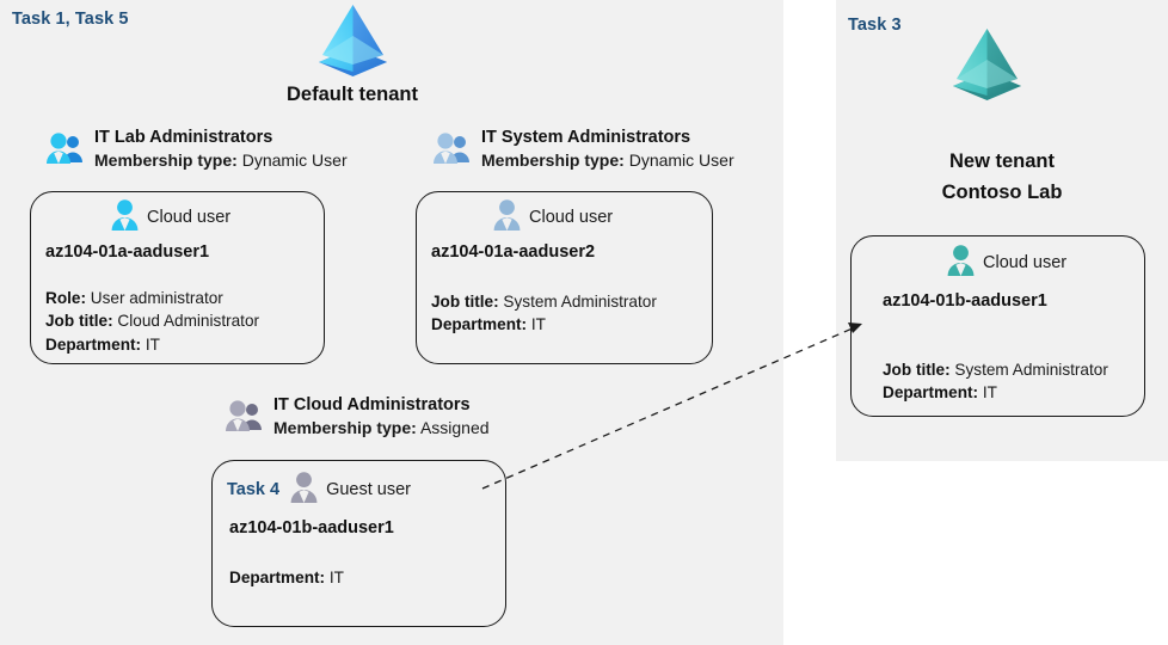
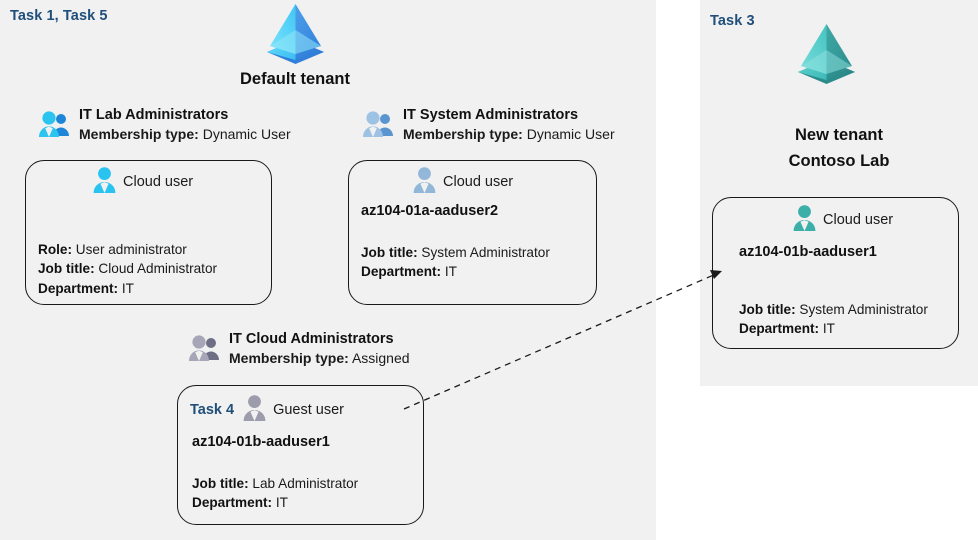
  Task 1, Task 5
  Default tenant
  IT Lab Administrators
  Membership type: Dynamic User
  Cloud user
- az104-01a-aaduser1
  Role: User administrator
  Job title: Cloud Administrator
  Department: IT
  IT System Administrators
  Membership type: Dynamic User
  Cloud user
  az104-01a-aaduser2
  Job title: System Administrator
  Department: IT
  IT Cloud Administrators
  Membership type: Assigned
  Task 4
  Guest user
  az104-01b-aaduser1
+ Job title: Lab Administrator
  Department: IT
  Task 3
  New tenant
  Contoso Lab
  Cloud user
  az104-01b-aaduser1
  Job title: System Administrator
  Department: IT
